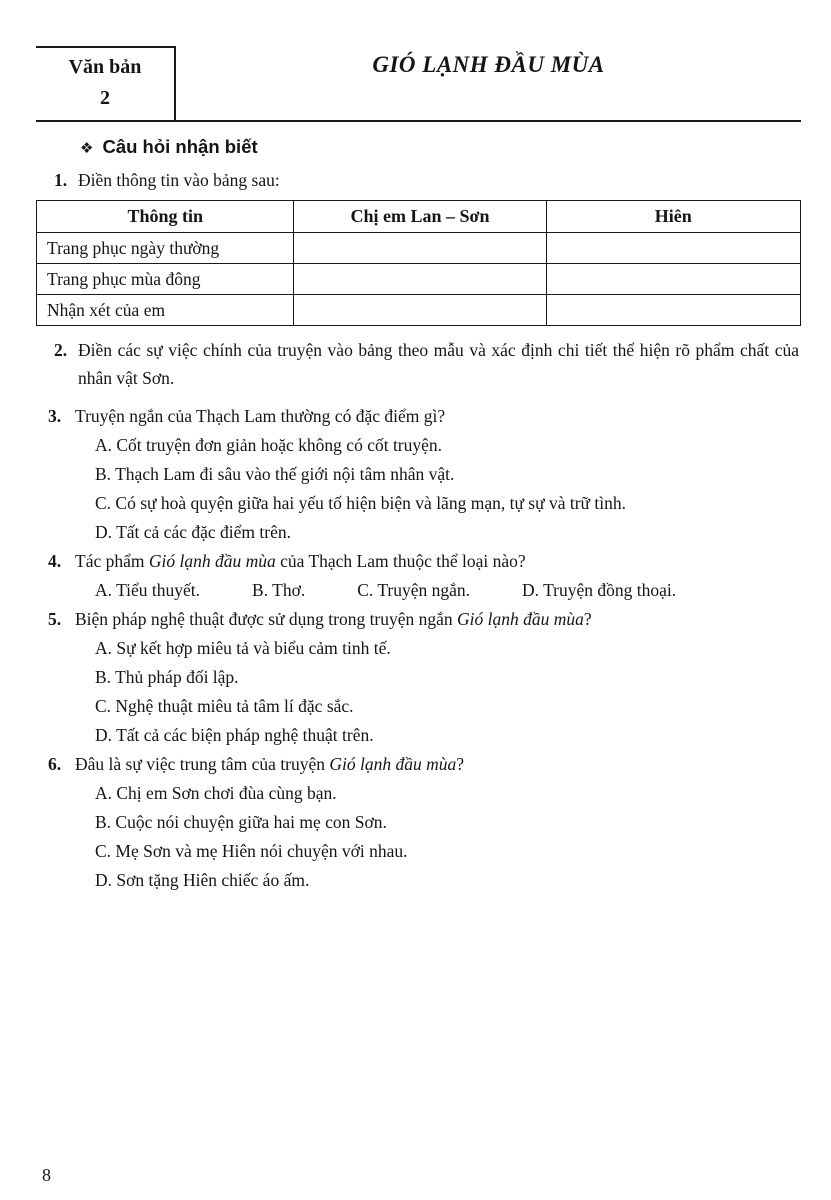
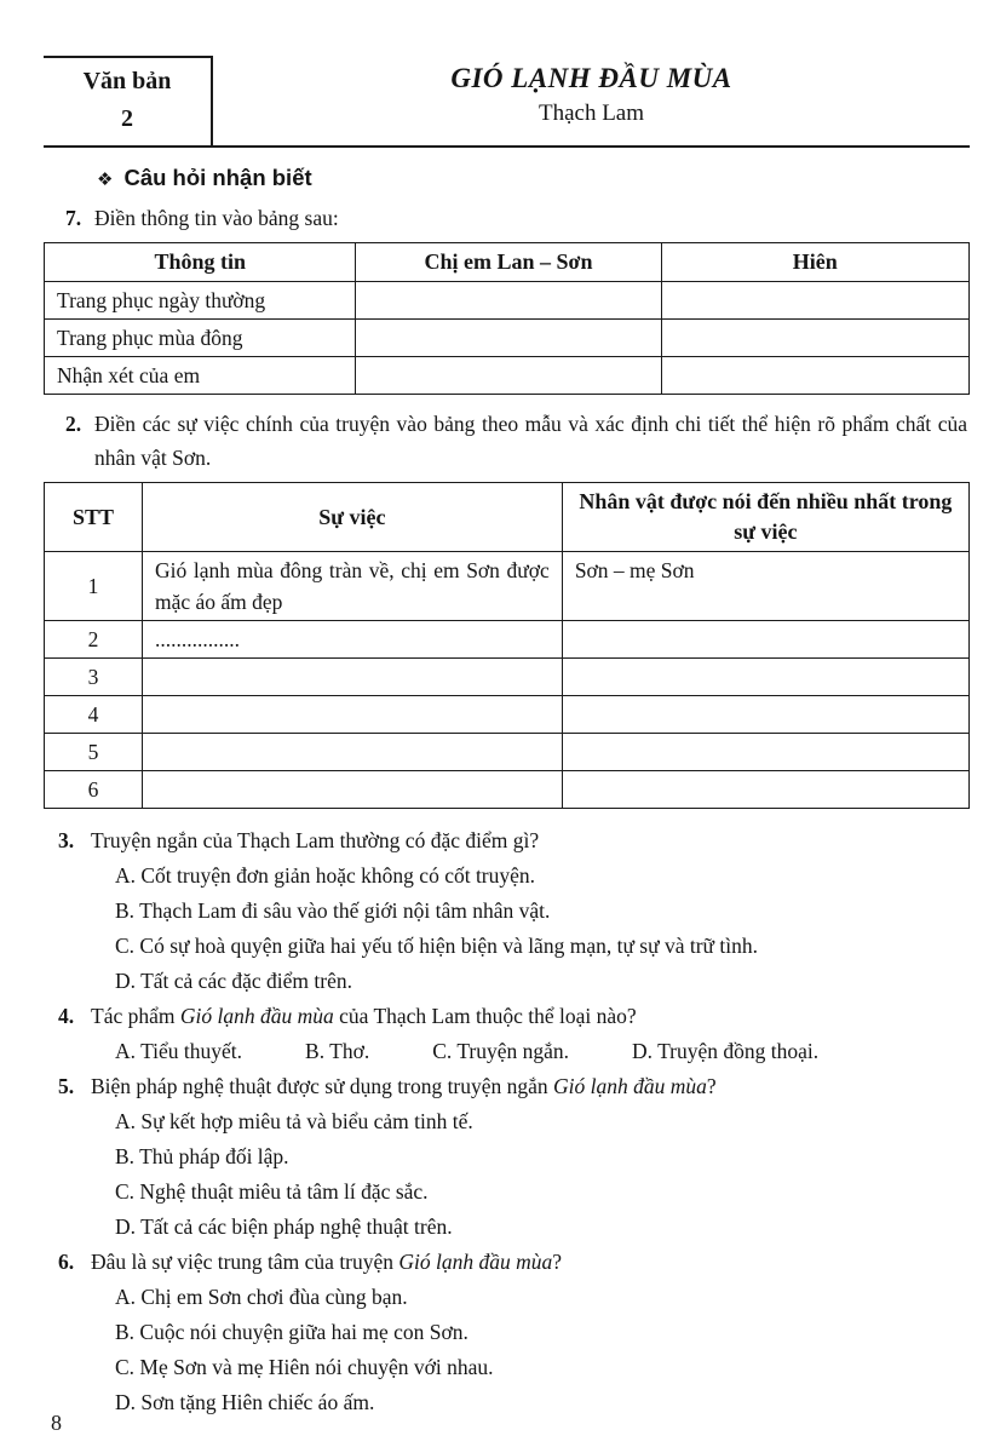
  Văn bản
  2
  GIÓ LẠNH ĐẦU MÙA
+ Thạch Lam
  ❖ Câu hỏi nhận biết
- 1.
+ 7.
  Điền thông tin vào bảng sau:
  Thông tin	Chị em Lan – Sơn	Hiên
  Trang phục ngày thường
  Trang phục mùa đông
  Nhận xét của em
  2.
  Điền các sự việc chính của truyện vào bảng theo mẫu và xác định chi tiết thể hiện rõ phẩm chất của nhân vật Sơn.
+ STT	Sự việc	Nhân vật được nói đến nhiều nhất trong sự việc
+ 1	Gió lạnh mùa đông tràn về, chị em Sơn được mặc áo ấm đẹp	Sơn – mẹ Sơn
+ 2	................
+ 3
+ 4
+ 5
+ 6
  3.
  Truyện ngắn của Thạch Lam thường có đặc điểm gì?
  A. Cốt truyện đơn giản hoặc không có cốt truyện.
  B. Thạch Lam đi sâu vào thế giới nội tâm nhân vật.
  C. Có sự hoà quyện giữa hai yếu tố hiện biện và lãng mạn, tự sự và trữ tình.
  D. Tất cả các đặc điểm trên.
  4.
  Tác phẩm Gió lạnh đầu mùa của Thạch Lam thuộc thể loại nào?
  A. Tiểu thuyết. B. Thơ. C. Truyện ngắn. D. Truyện đồng thoại.
  5.
  Biện pháp nghệ thuật được sử dụng trong truyện ngắn Gió lạnh đầu mùa?
  A. Sự kết hợp miêu tả và biểu cảm tinh tế.
  B. Thủ pháp đối lập.
  C. Nghệ thuật miêu tả tâm lí đặc sắc.
  D. Tất cả các biện pháp nghệ thuật trên.
  6.
  Đâu là sự việc trung tâm của truyện Gió lạnh đầu mùa?
  A. Chị em Sơn chơi đùa cùng bạn.
  B. Cuộc nói chuyện giữa hai mẹ con Sơn.
  C. Mẹ Sơn và mẹ Hiên nói chuyện với nhau.
  D. Sơn tặng Hiên chiếc áo ấm.
  8
